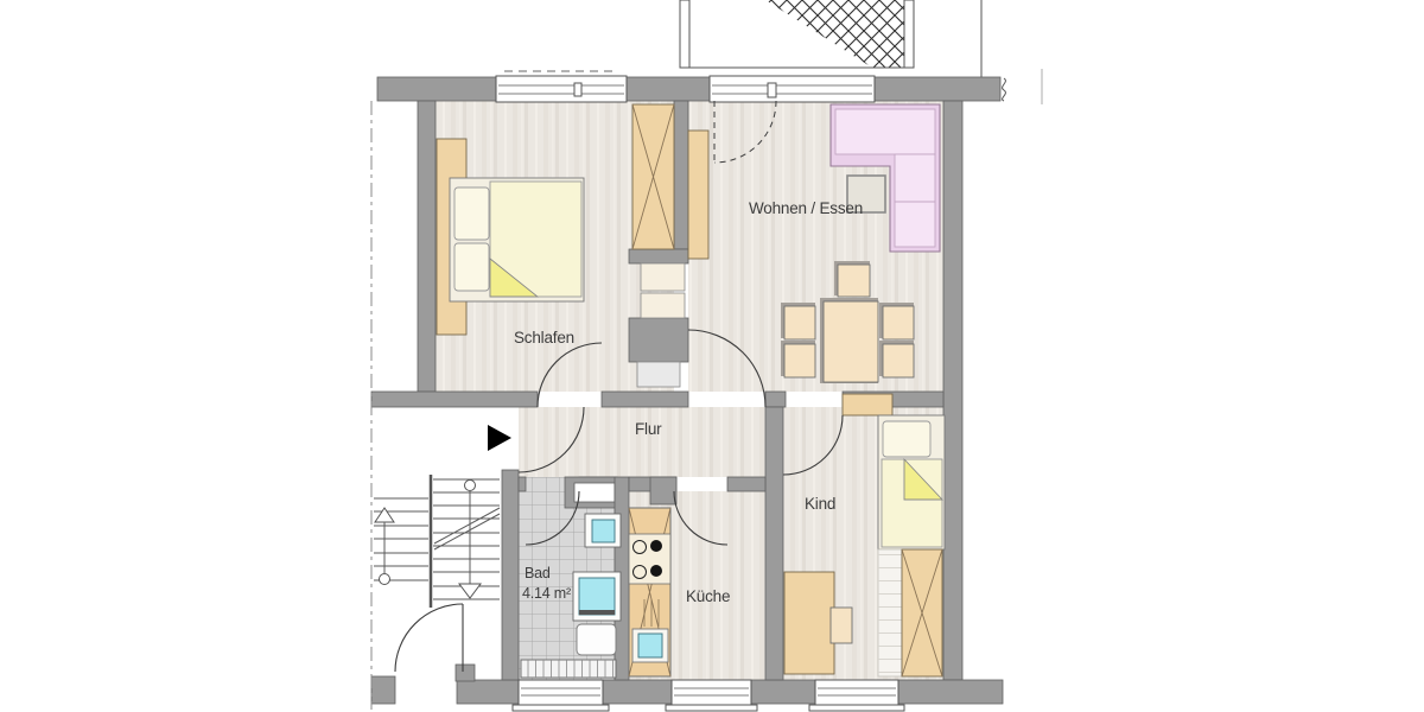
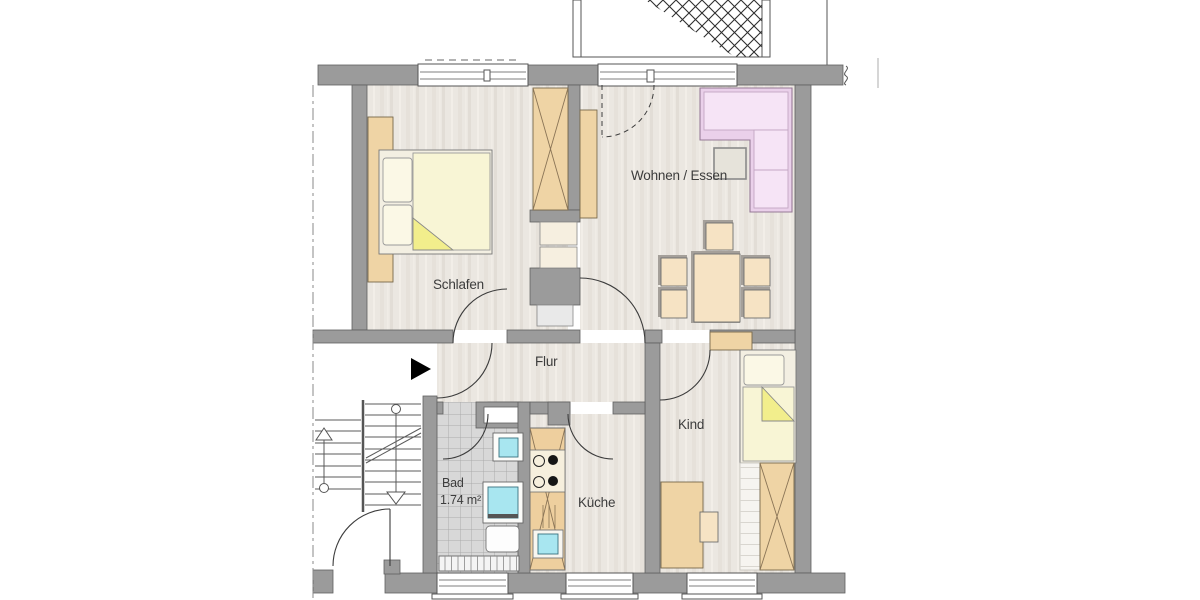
  Schlafen
  Wohnen / Essen
  Flur
  Kind
  Bad
- 4.14 m²
+ 1.74 m²
  Küche
